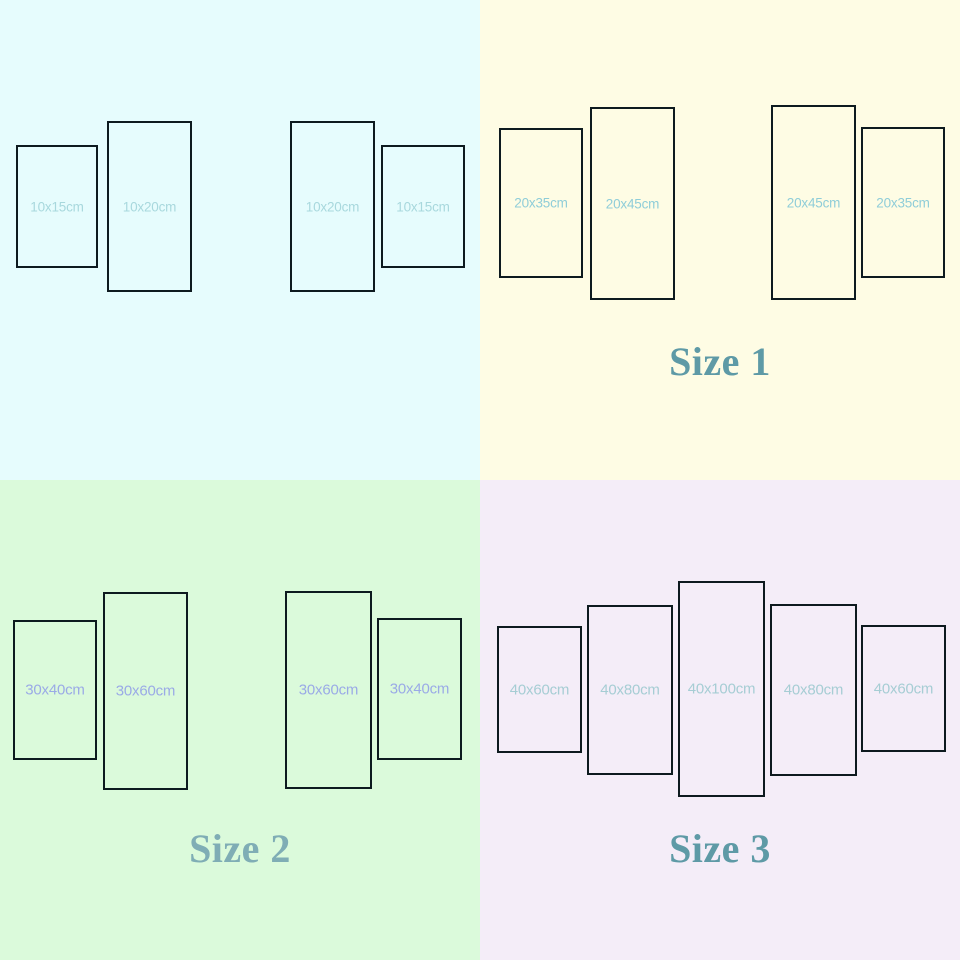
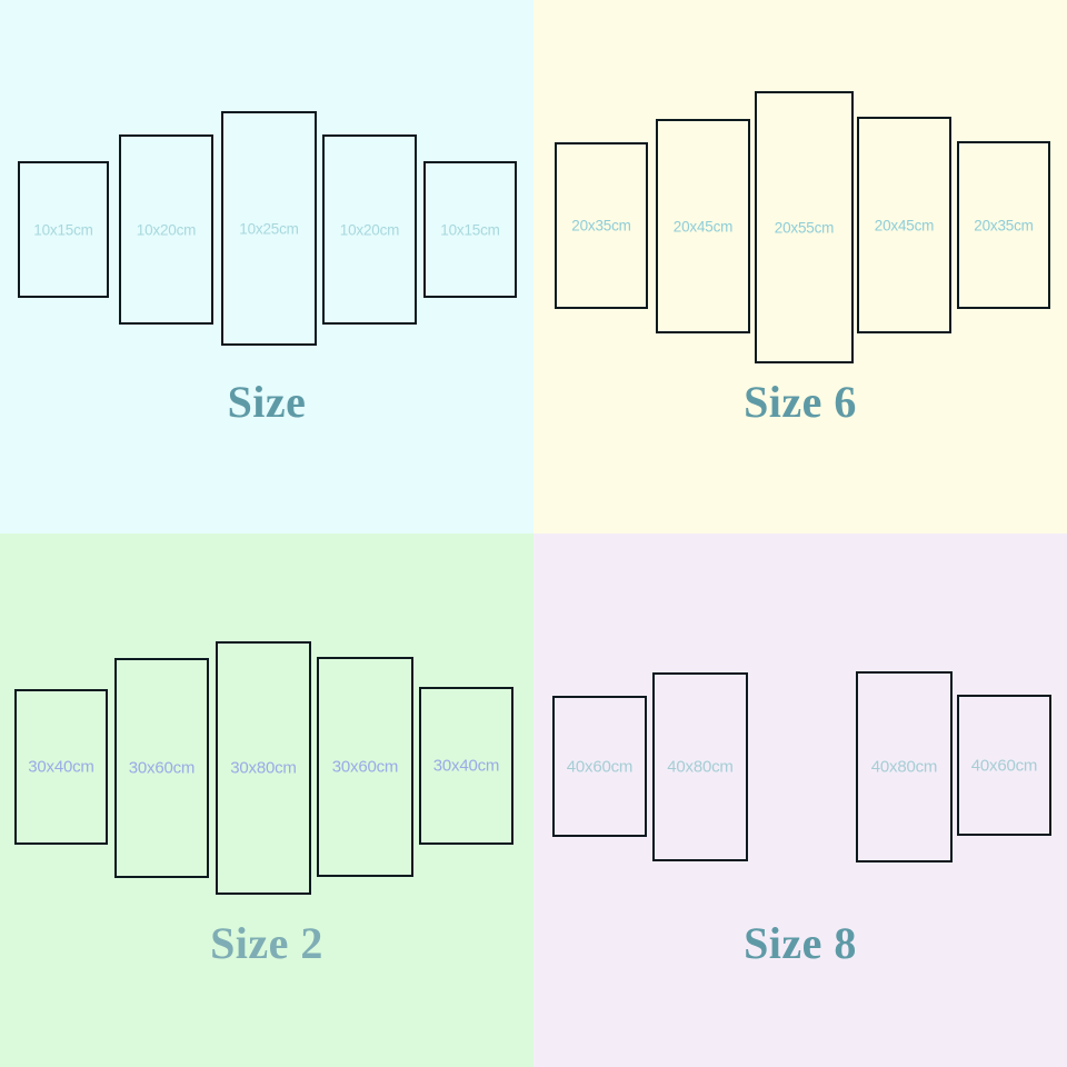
  10x15cm
  10x20cm
+ 10x25cm
  10x20cm
  10x15cm
+ Size
  20x35cm
  20x45cm
+ 20x55cm
  20x45cm
  20x35cm
- Size 1
+ Size 6
  30x40cm
  30x60cm
+ 30x80cm
  30x60cm
  30x40cm
  Size 2
  40x60cm
  40x80cm
- 40x100cm
  40x80cm
  40x60cm
- Size 3
+ Size 8
